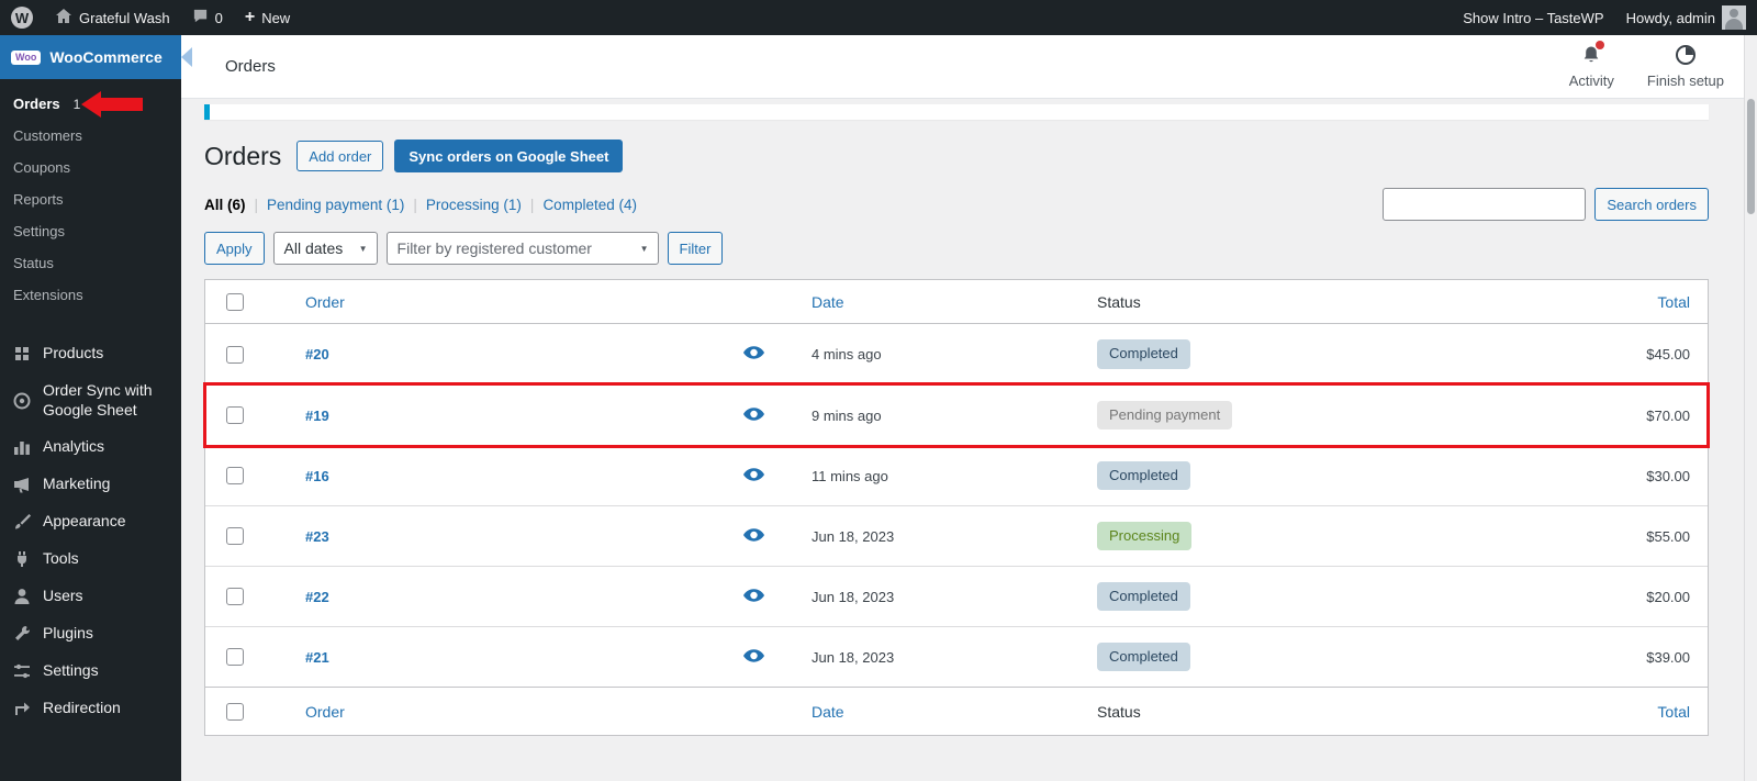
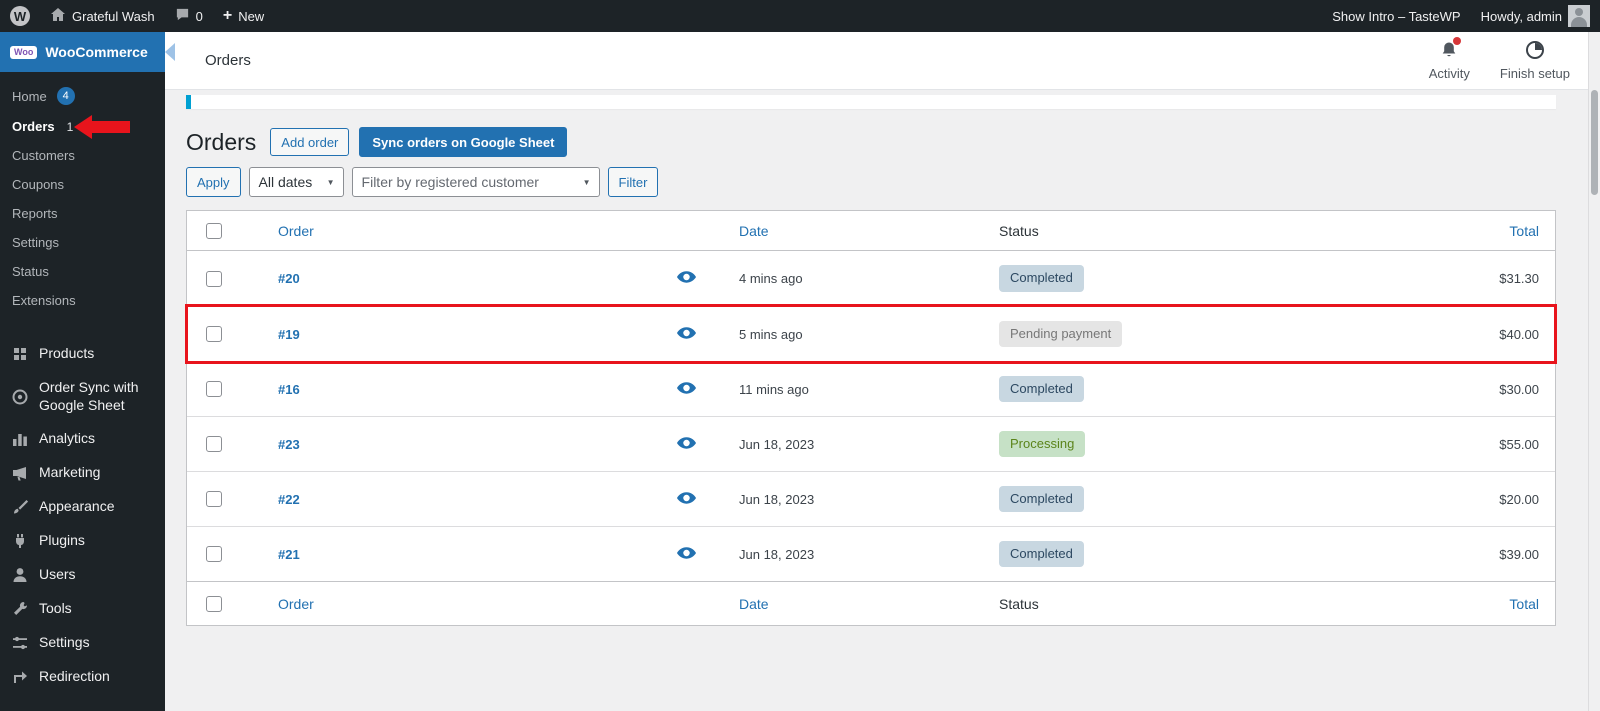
  W
  Grateful Wash
  0
  +
  New
  Show Intro – TasteWP
  Howdy, admin
  Woo
  WooCommerce
+ Home
+ 4
  Orders
  1
  Customers
  Coupons
  Reports
  Settings
  Status
  Extensions
  Products
  Order Sync with Google Sheet
  Analytics
  Marketing
  Appearance
- Tools
+ Plugins
  Users
- Plugins
+ Tools
  Settings
  Redirection
  Orders
  Activity
  Finish setup
  Orders
  Add order
  Sync orders on Google Sheet
- All (6)
- Pending payment (1)
- Processing (1)
- Completed (4)
- Search orders
  Apply
  All dates
  Filter by registered customer
  Filter
  Order
  Date
  Status
  Total
  #20
  4 mins ago
  Completed
- $45.00
+ $31.30
  #19
- 9 mins ago
+ 5 mins ago
  Pending payment
- $70.00
+ $40.00
  #16
  11 mins ago
  Completed
  $30.00
  #23
  Jun 18, 2023
  Processing
  $55.00
  #22
  Jun 18, 2023
  Completed
  $20.00
  #21
  Jun 18, 2023
  Completed
  $39.00
  Order
  Date
  Status
  Total
